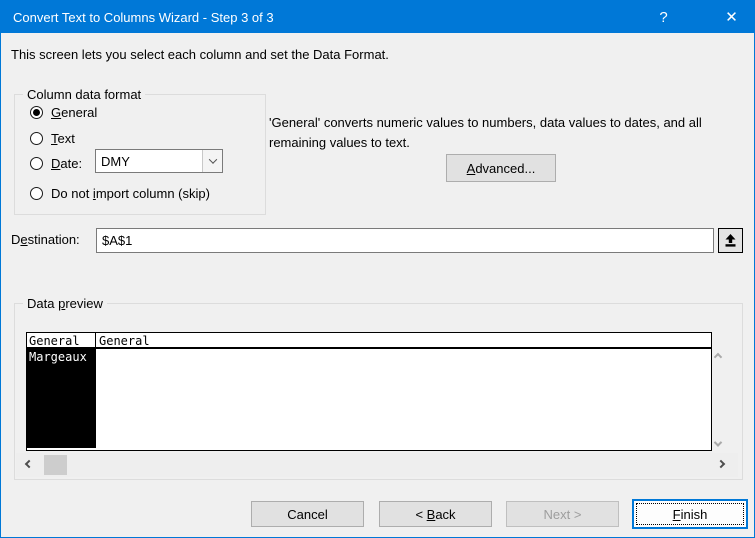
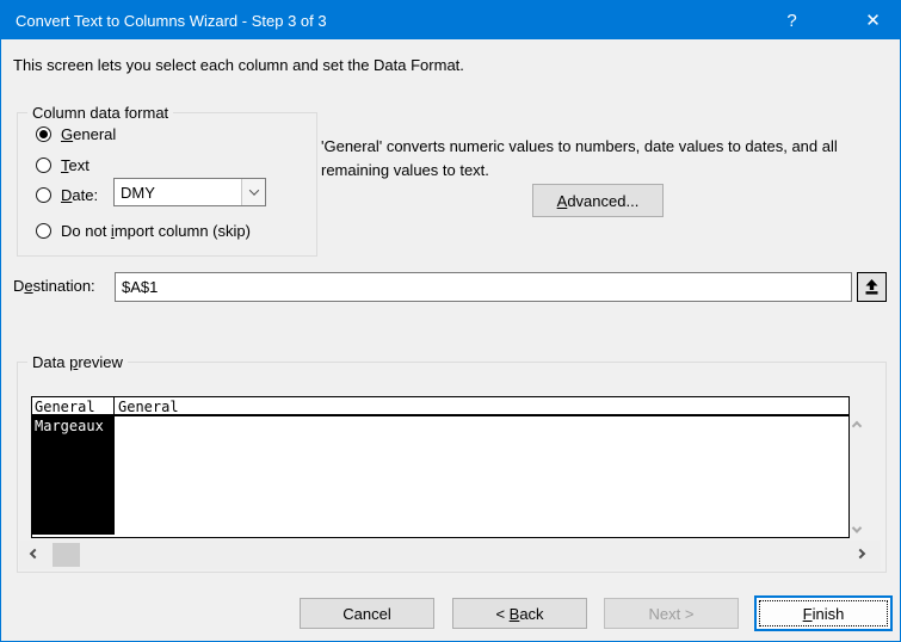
  Convert Text to Columns Wizard - Step 3 of 3
  ?
  ✕
  This screen lets you select each column and set the Data Format.
  Column data format
  General
  Text
  Date:
  DMY
  Do not import column (skip)
- 'General' converts numeric values to numbers, data values to dates, and all
+ 'General' converts numeric values to numbers, date values to dates, and all
  remaining values to text.
  Advanced...
  Destination:
  $A$1
  Data preview
  General
  General
  Margeaux
  Cancel
  < Back
  Next >
  Finish
